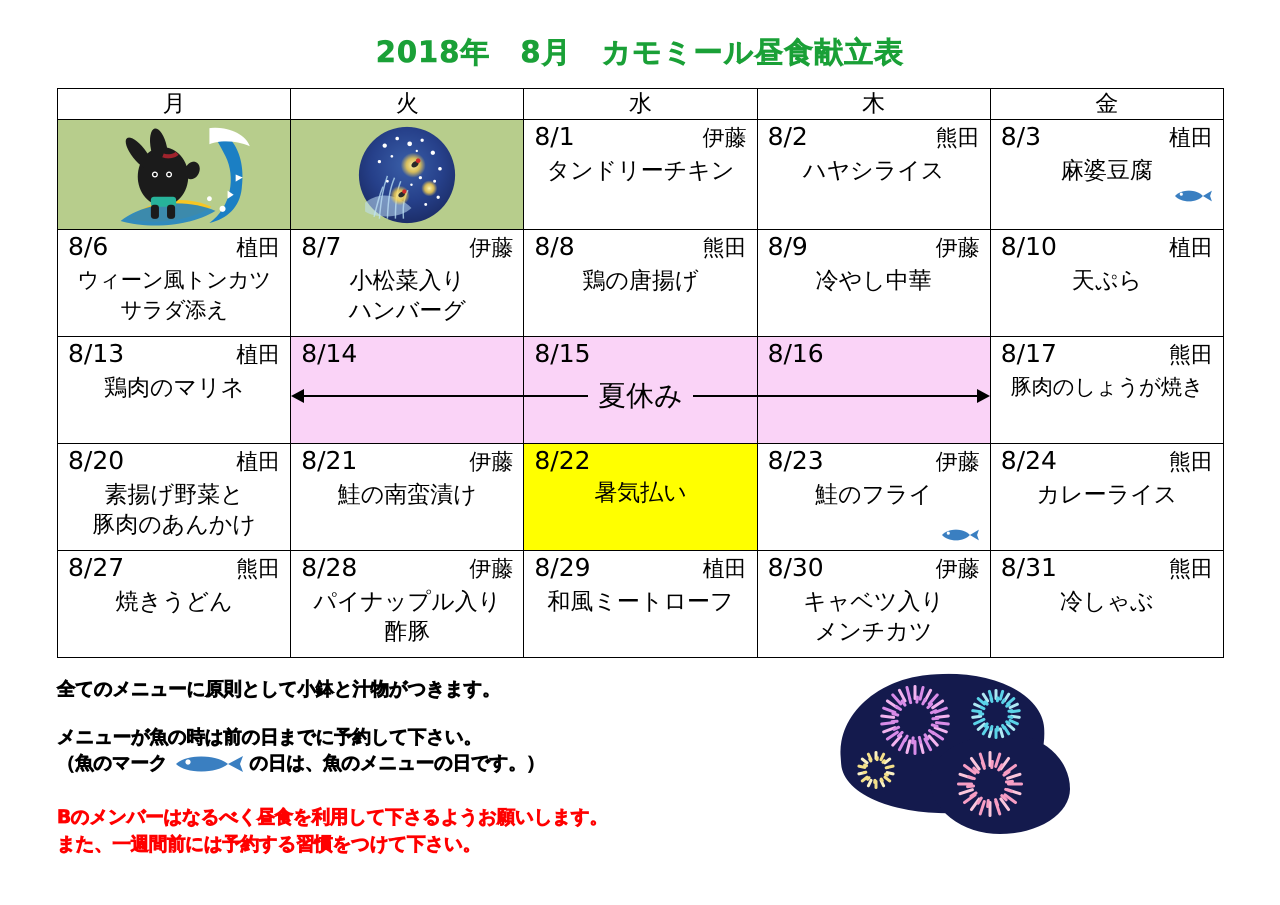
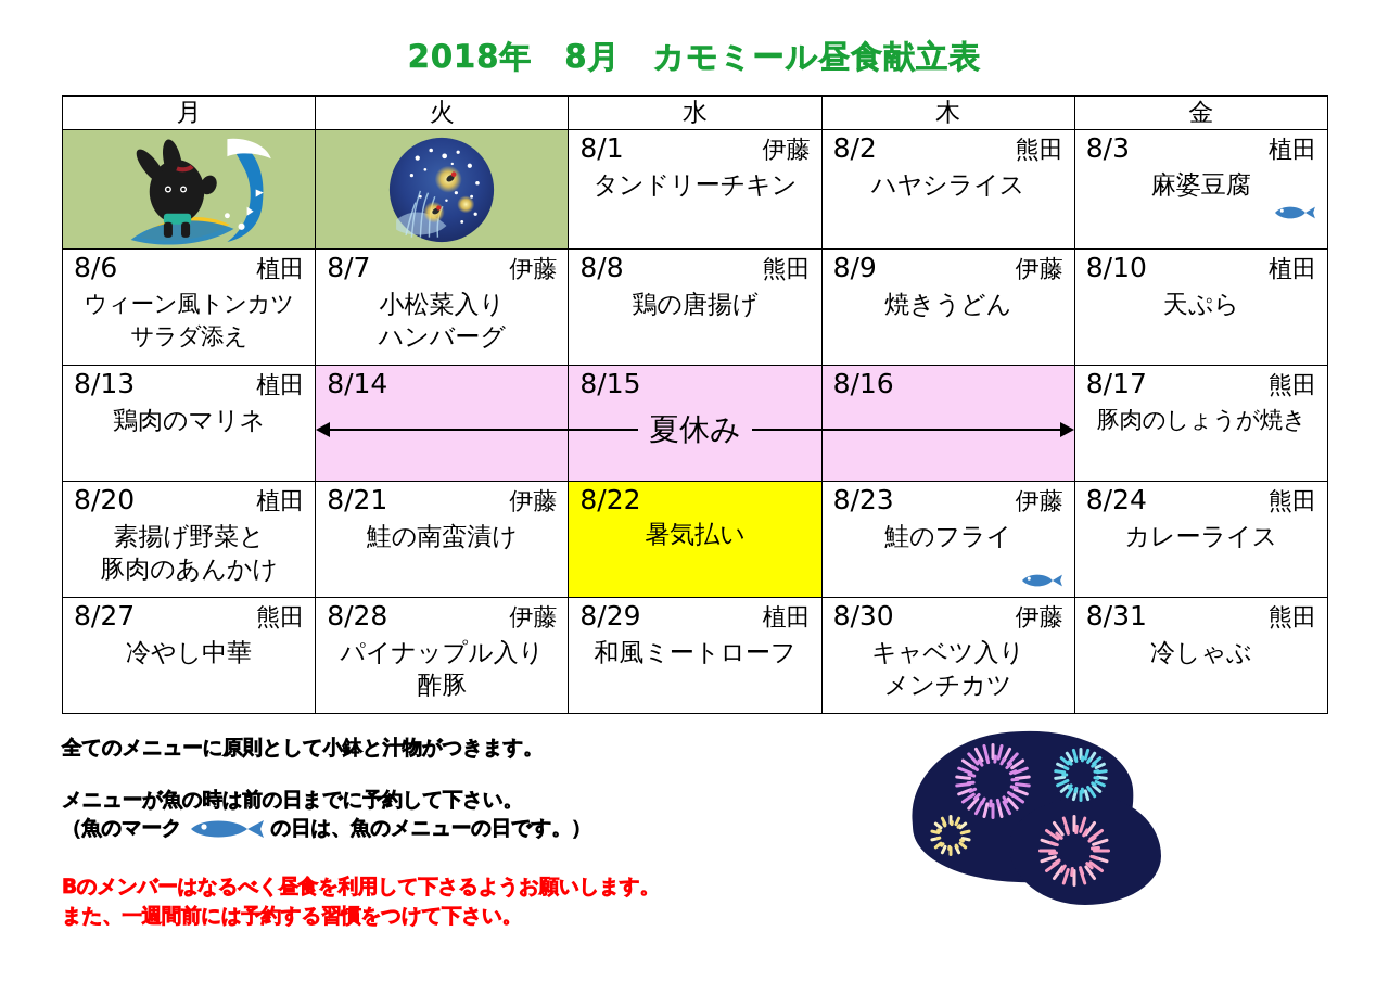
  2018年 8月 カモミール昼食献立表
  月	火	水	木	金
  		8/1 伊藤タンドリーチキン	8/2 熊田ハヤシライス	8/3 植田麻婆豆腐
- 8/6 植田ウィーン風トンカツ サラダ添え	8/7 伊藤小松菜入り ハンバーグ	8/8 熊田鶏の唐揚げ	8/9 伊藤冷やし中華	8/10 植田天ぷら
+ 8/6 植田ウィーン風トンカツ サラダ添え	8/7 伊藤小松菜入り ハンバーグ	8/8 熊田鶏の唐揚げ	8/9 伊藤焼きうどん	8/10 植田天ぷら
  8/13 植田鶏肉のマリネ	8/14	8/15夏休み	8/16	8/17 熊田豚肉のしょうが焼き
  8/20 植田素揚げ野菜と 豚肉のあんかけ	8/21 伊藤鮭の南蛮漬け	8/22暑気払い	8/23 伊藤鮭のフライ	8/24 熊田カレーライス
- 8/27 熊田焼きうどん	8/28 伊藤パイナップル入り 酢豚	8/29 植田和風ミートローフ	8/30 伊藤キャベツ入り メンチカツ	8/31 熊田冷しゃぶ
+ 8/27 熊田冷やし中華	8/28 伊藤パイナップル入り 酢豚	8/29 植田和風ミートローフ	8/30 伊藤キャベツ入り メンチカツ	8/31 熊田冷しゃぶ
  全てのメニューに原則として小鉢と汁物がつきます。
  メニューが魚の時は前の日までに予約して下さい。
  （魚のマーク
  の日は、魚のメニューの日です。）
  Bのメンバーはなるべく昼食を利用して下さるようお願いします。
  また、一週間前には予約する習慣をつけて下さい。
